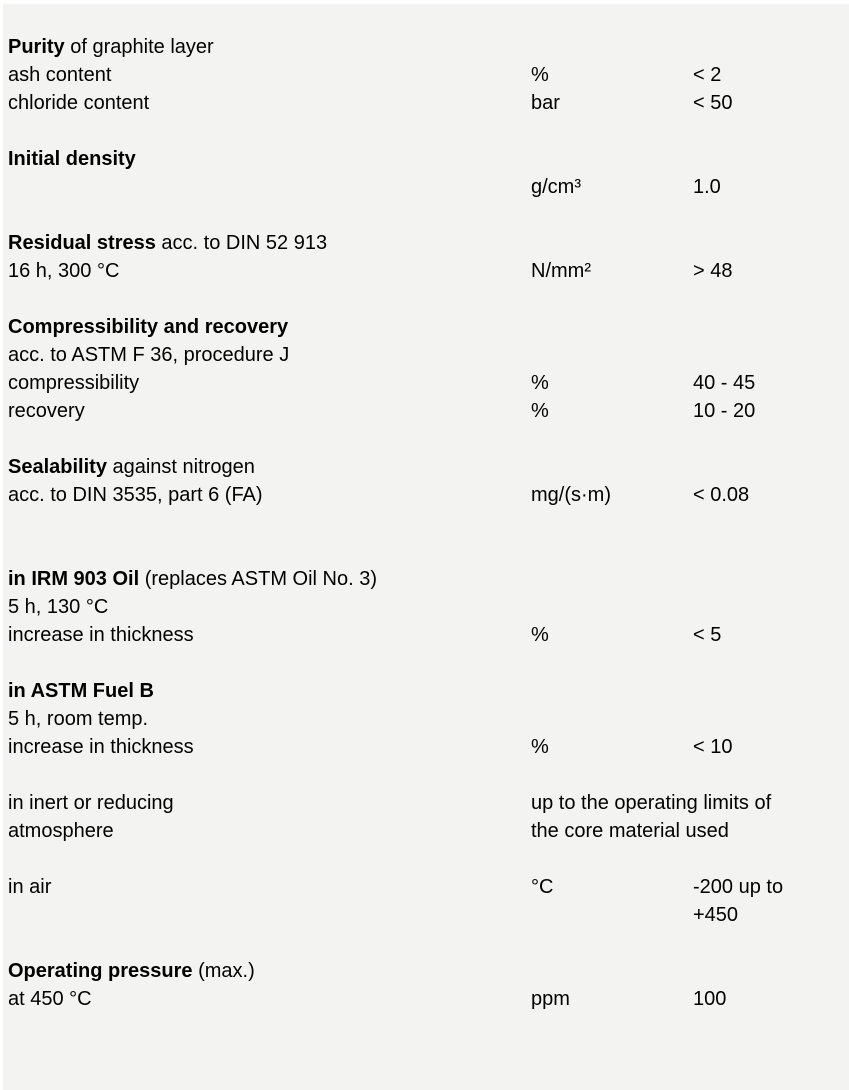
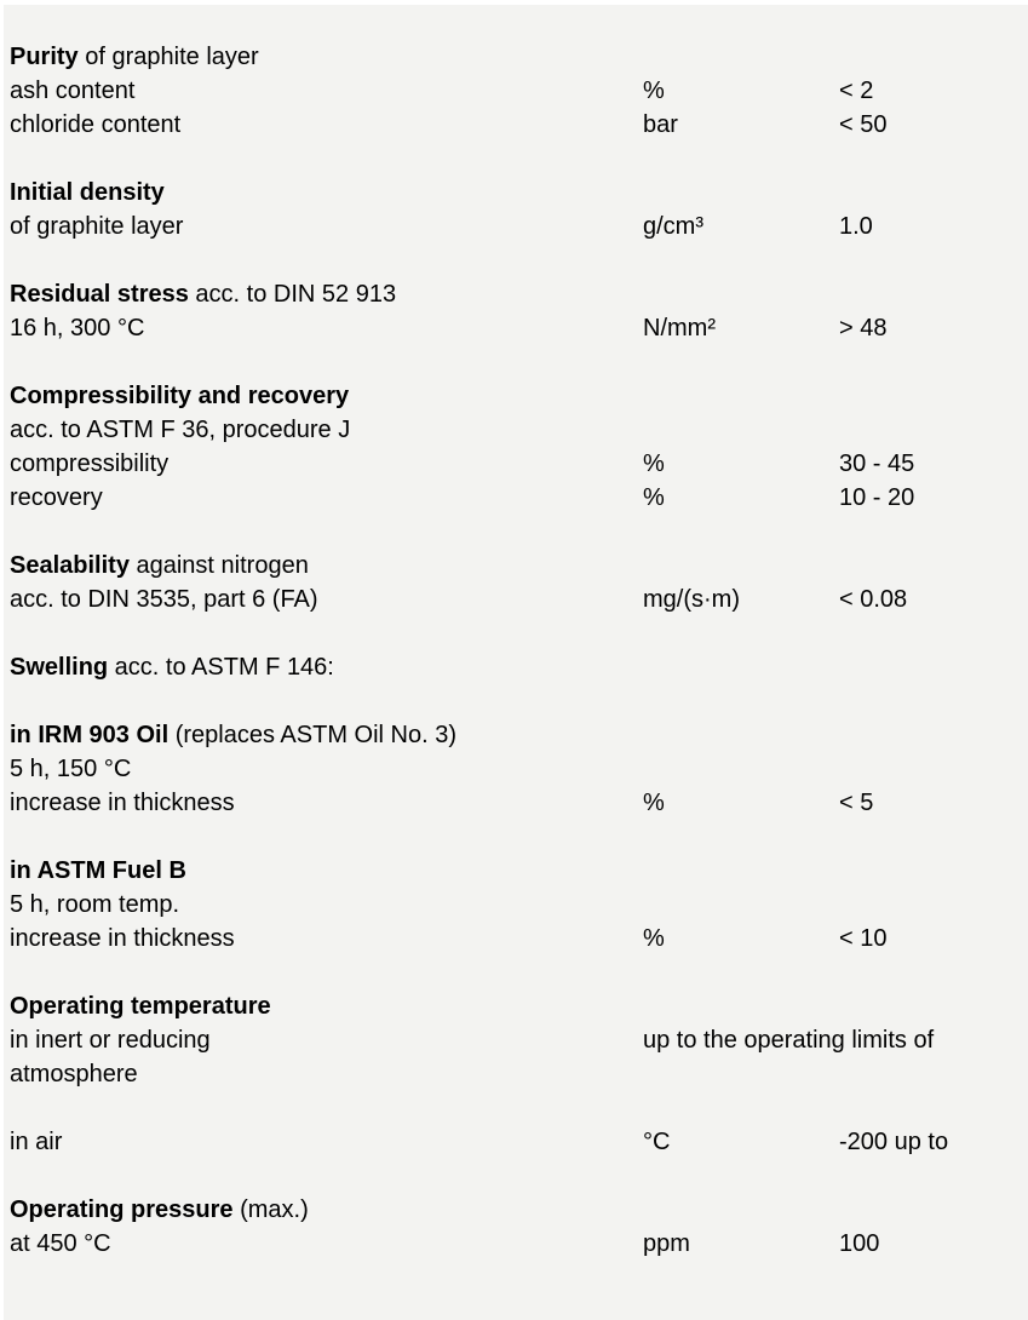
  Purity of graphite layer
  ash content
  %
  < 2
  chloride content
  bar
  < 50
  Initial density
+ of graphite layer
  g/cm³
  1.0
  Residual stress acc. to DIN 52 913
  16 h, 300 °C
  N/mm²
  > 48
  Compressibility and recovery
  acc. to ASTM F 36, procedure J
  compressibility
  %
- 40 - 45
+ 30 - 45
  recovery
  %
  10 - 20
  Sealability against nitrogen
  acc. to DIN 3535, part 6 (FA)
  mg/(s·m)
  < 0.08
+ Swelling acc. to ASTM F 146:
  in IRM 903 Oil (replaces ASTM Oil No. 3)
- 5 h, 130 °C
+ 5 h, 150 °C
  increase in thickness
  %
  < 5
  in ASTM Fuel B
  5 h, room temp.
  increase in thickness
  %
  < 10
+ Operating temperature
  in inert or reducing
  up to the operating limits of
  atmosphere
- the core material used
  in air
  °C
  -200 up to
- +450
  Operating pressure (max.)
  at 450 °C
  ppm
  100
